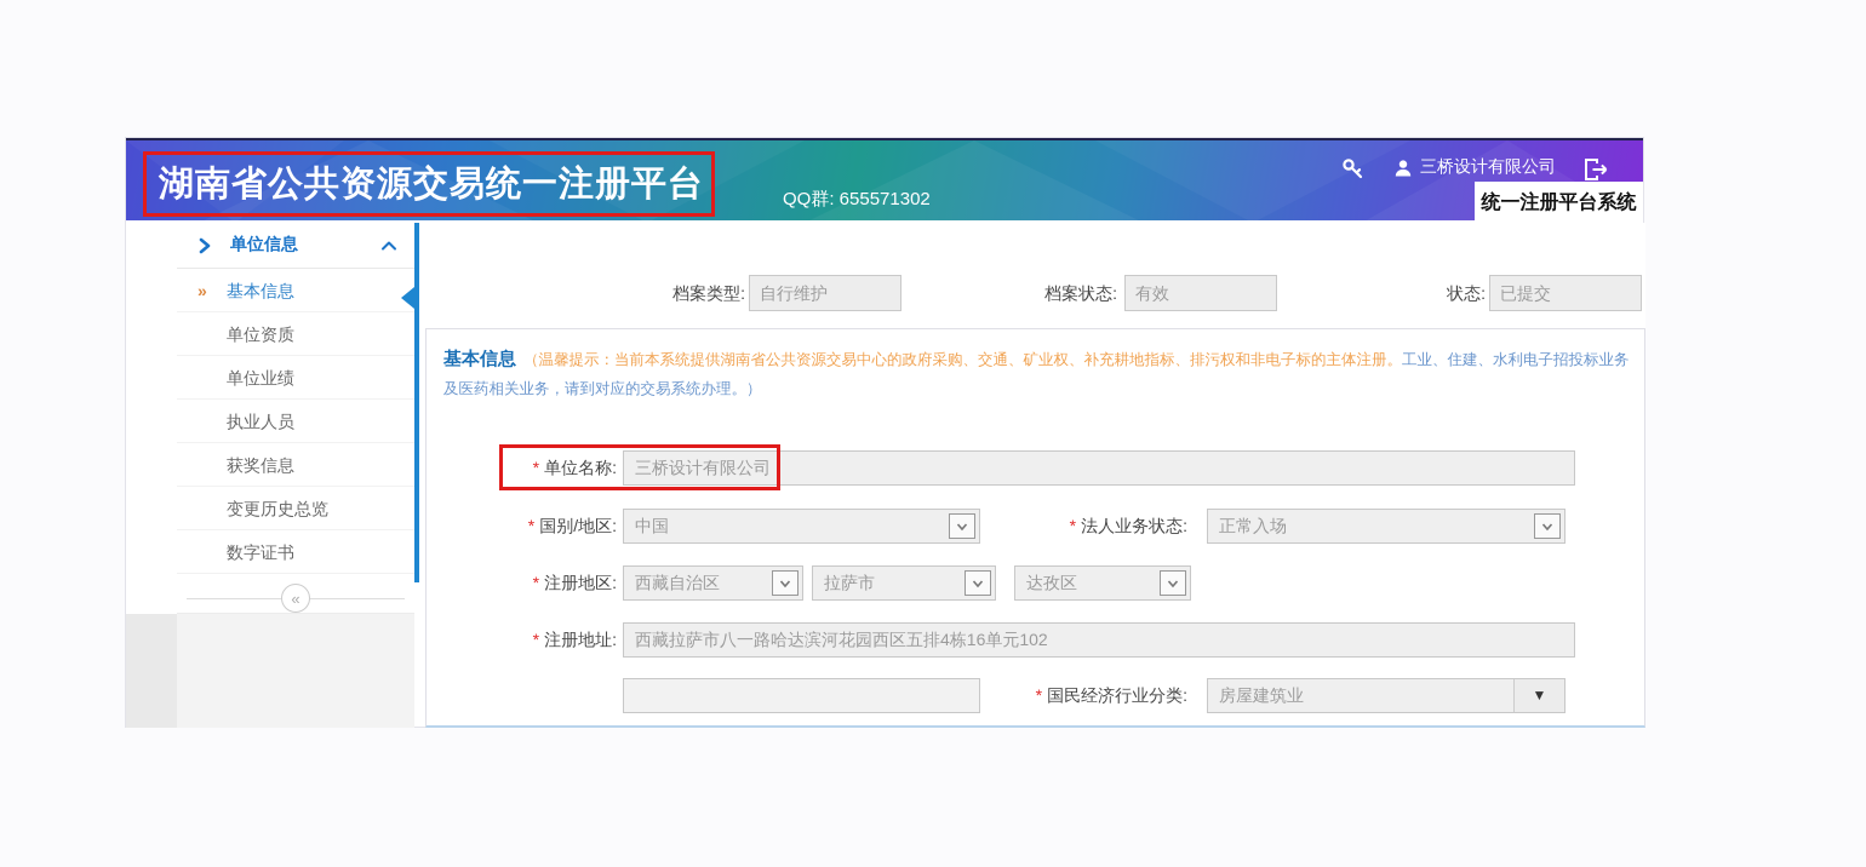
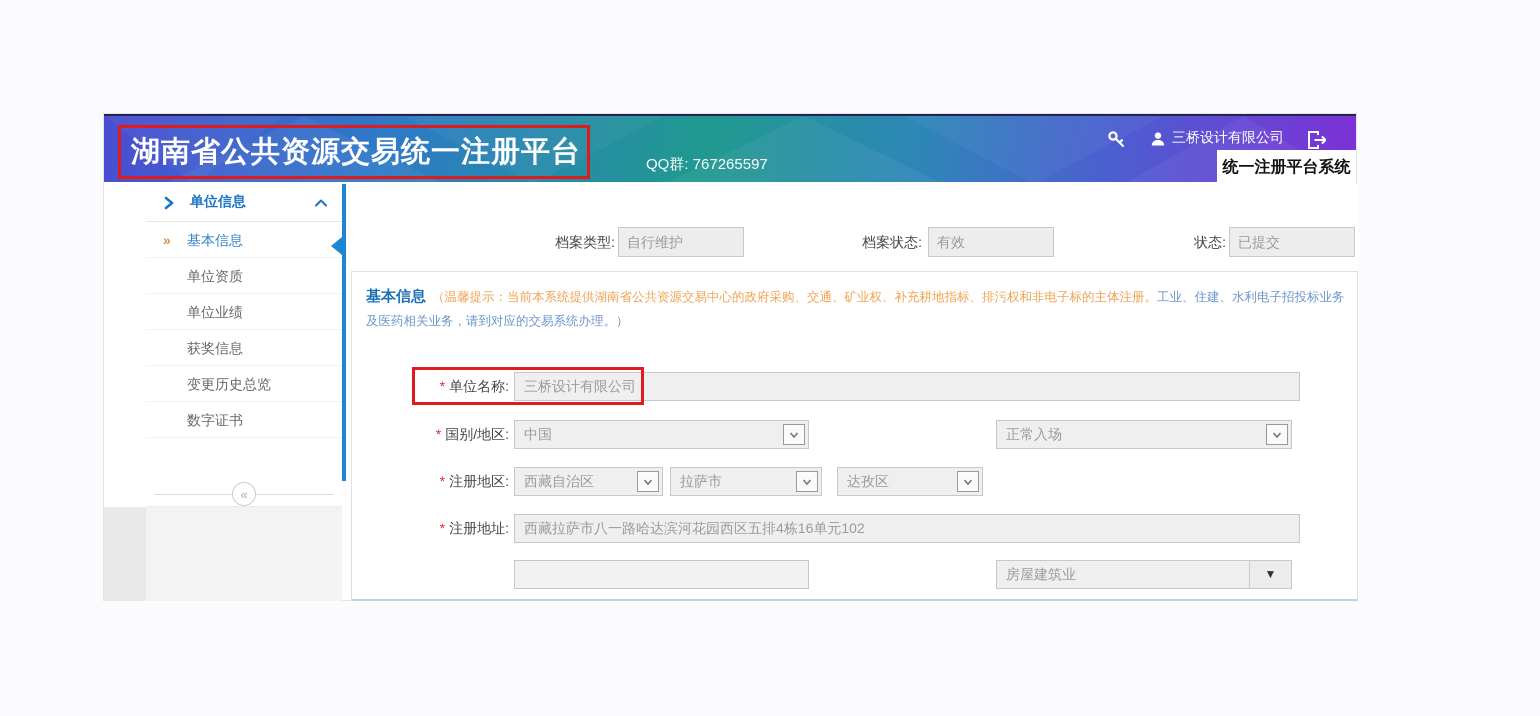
  湖南省公共资源交易统一注册平台
- QQ群: 655571302
+ QQ群: 767265597
  三桥设计有限公司
  统一注册平台系统
  单位信息
  »
  基本信息
  单位资质
  单位业绩
- 执业人员
  获奖信息
  变更历史总览
  数字证书
  «
  档案类型:
  自行维护
  档案状态:
  有效
  状态:
  已提交
  基本信息 （温馨提示：当前本系统提供湖南省公共资源交易中心的政府采购、交通、矿业权、补充耕地指标、排污权和非电子标的主体注册。工业、住建、水利电子招投标业务及医药相关业务，请到对应的交易系统办理。）
  * 单位名称:
  三桥设计有限公司
  * 国别/地区:
  中国
- * 法人业务状态:
  正常入场
  * 注册地区:
  西藏自治区
  拉萨市
  达孜区
  * 注册地址:
  西藏拉萨市八一路哈达滨河花园西区五排4栋16单元102
- * 国民经济行业分类:
  房屋建筑业
  ▼
